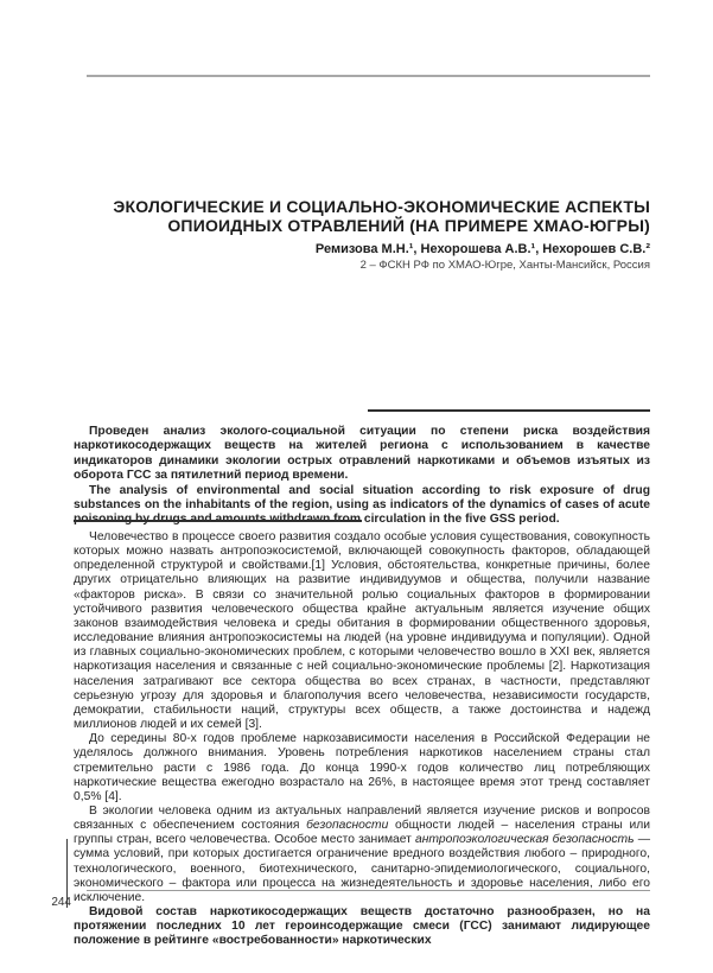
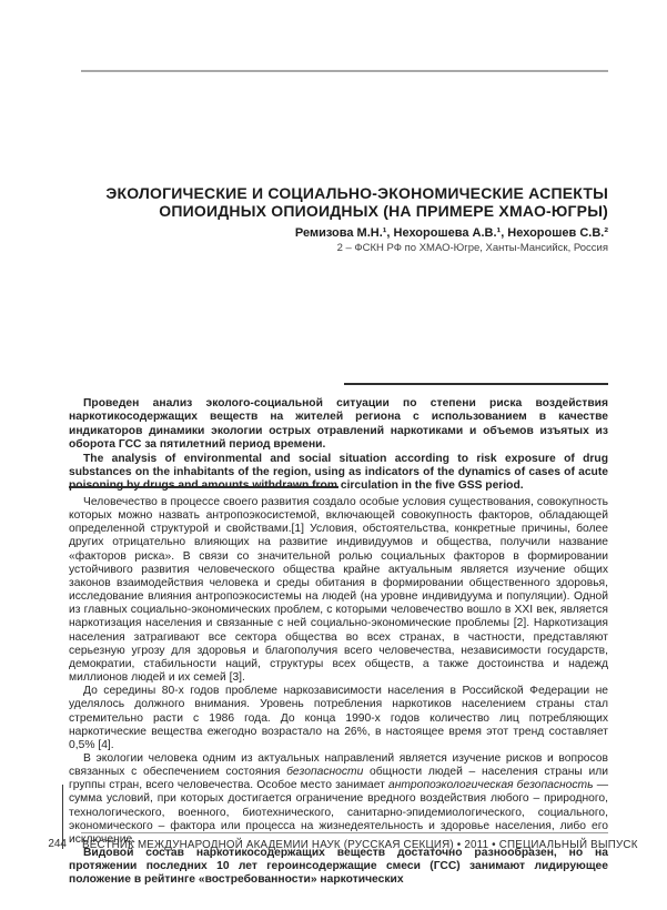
  ЭКОЛОГИЧЕСКИЕ И СОЦИАЛЬНО-ЭКОНОМИЧЕСКИЕ АСПЕКТЫ
- ОПИОИДНЫХ ОТРАВЛЕНИЙ (НА ПРИМЕРЕ ХМАО-ЮГРЫ)
+ ОПИОИДНЫХ ОПИОИДНЫХ (НА ПРИМЕРЕ ХМАО-ЮГРЫ)
  Ремизова М.Н.¹, Нехорошева А.В.¹, Нехорошев С.В.²
  2 – ФСКН РФ по ХМАО-Югре, Ханты-Мансийск, Россия
  Проведен анализ эколого-социальной ситуации по степени риска воздействия наркотикосодержащих веществ на жителей региона с использованием в качестве индикаторов динамики экологии острых отравлений наркотиками и объемов изъятых из оборота ГСС за пятилетний период времени.
  The analysis of environmental and social situation according to risk exposure of drug substances on the inhabitants of the region, using as indicators of the dynamics of cases of acute circulation in the five GSS period.
  Человечество в процессе своего развития создало особые условия существования, совокупность которых можно назвать антропоэкосистемой, включающей совокупность факторов, обладающей определенной структурой и свойствами.[1] Условия, обстоятельства, конкретные причины, более других отрицательно влияющих на развитие индивидуумов и общества, получили название «факторов риска». В связи со значительной ролью социальных факторов в формировании устойчивого развития человеческого общества крайне актуальным является изучение общих законов взаимодействия человека и среды обитания в формировании общественного здоровья, исследование влияния антропоэкосистемы на людей (на уровне индивидуума и популяции). Одной из главных социально-экономических проблем, с которыми человечество вошло в XXI век, является наркотизация населения и связанные с ней социально-экономические проблемы [2]. Наркотизация населения затрагивают все сектора общества во всех странах, в частности, представляют серьезную угрозу для здоровья и благополучия всего человечества, независимости государств, демократии, стабильности наций, структуры всех обществ, а также достоинства и надежд миллионов людей и их семей [3].
  До середины 80-х годов проблеме наркозависимости населения в Российской Федерации не уделялось должного внимания. Уровень потребления наркотиков населением страны стал стремительно расти с 1986 года. До конца 1990-х годов количество лиц потребляющих наркотические вещества ежегодно возрастало на 26%, в настоящее время этот тренд составляет 0,5% [4].
  В экологии человека одним из актуальных направлений является изучение рисков и вопросов связанных с обеспечением состояния безопасности общности людей – населения страны или группы стран, всего человечества. Особое место занимает антропоэкологическая безопасность — сумма условий, при которых достигается ограничение вредного воздействия любого – природного, технологического, военного, биотехнического, санитарно-эпидемиологического, социального, экономического – фактора или процесса на жизнедеятельность и здоровье населения, либо его исключение.
  Видовой состав наркотикосодержащих веществ достаточно разнообразен, но на протяжении последних 10 лет героинсодержащие смеси (ГСС) занимают лидирующее положение в рейтинге «востребованности» наркотических
  244
+ ВЕСТНИК МЕЖДУНАРОДНОЙ АКАДЕМИИ НАУК (РУССКАЯ СЕКЦИЯ) • 2011 • СПЕЦИАЛЬНЫЙ ВЫПУСК
